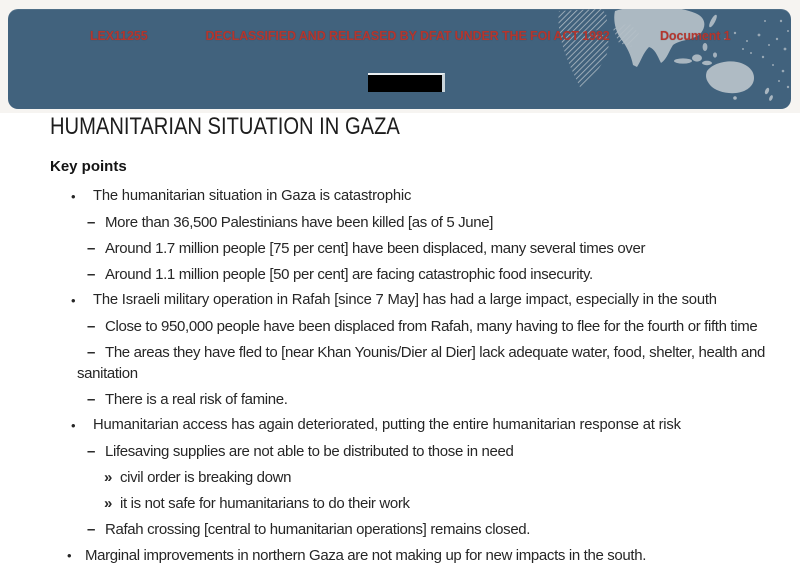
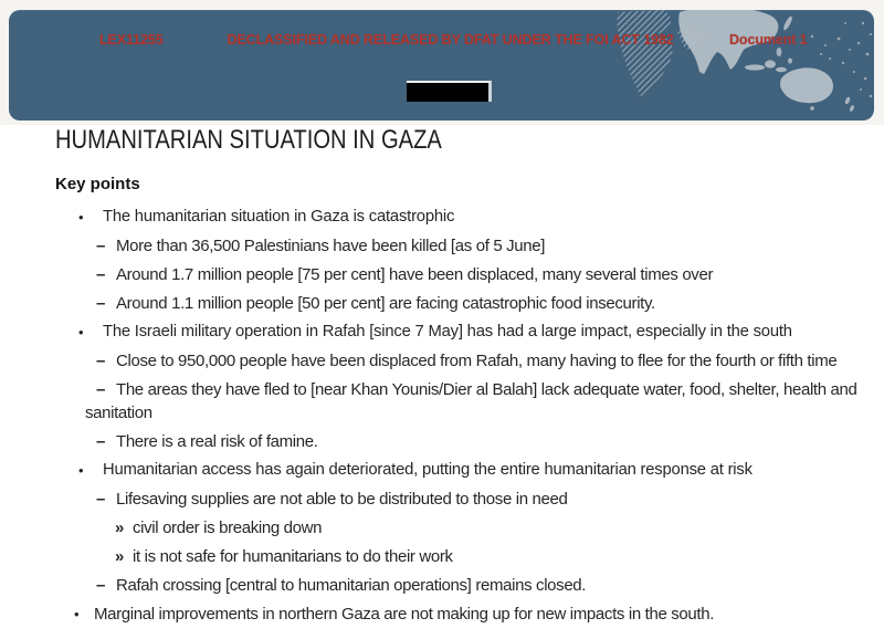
  LEX11255
  DECLASSIFIED AND RELEASED BY DFAT UNDER THE FOI ACT 1982
  Document 1
  HUMANITARIAN SITUATION IN GAZA
  Key points
  •
  The humanitarian situation in Gaza is catastrophic
  –
  More than 36,500 Palestinians have been killed [as of 5 June]
  –
  Around 1.7 million people [75 per cent] have been displaced, many several times over
  –
  Around 1.1 million people [50 per cent] are facing catastrophic food insecurity.
  •
  The Israeli military operation in Rafah [since 7 May] has had a large impact, especially in the south
  –
  Close to 950,000 people have been displaced from Rafah, many having to flee for the fourth or fifth time
  –
- The areas they have fled to [near Khan Younis/Dier al Dier] lack adequate water, food, shelter, health and sanitation
+ The areas they have fled to [near Khan Younis/Dier al Balah] lack adequate water, food, shelter, health and sanitation
  –
  There is a real risk of famine.
  •
  Humanitarian access has again deteriorated, putting the entire humanitarian response at risk
  –
  Lifesaving supplies are not able to be distributed to those in need
  »
  civil order is breaking down
  »
  it is not safe for humanitarians to do their work
  –
  Rafah crossing [central to humanitarian operations] remains closed.
  •
  Marginal improvements in northern Gaza are not making up for new impacts in the south.
